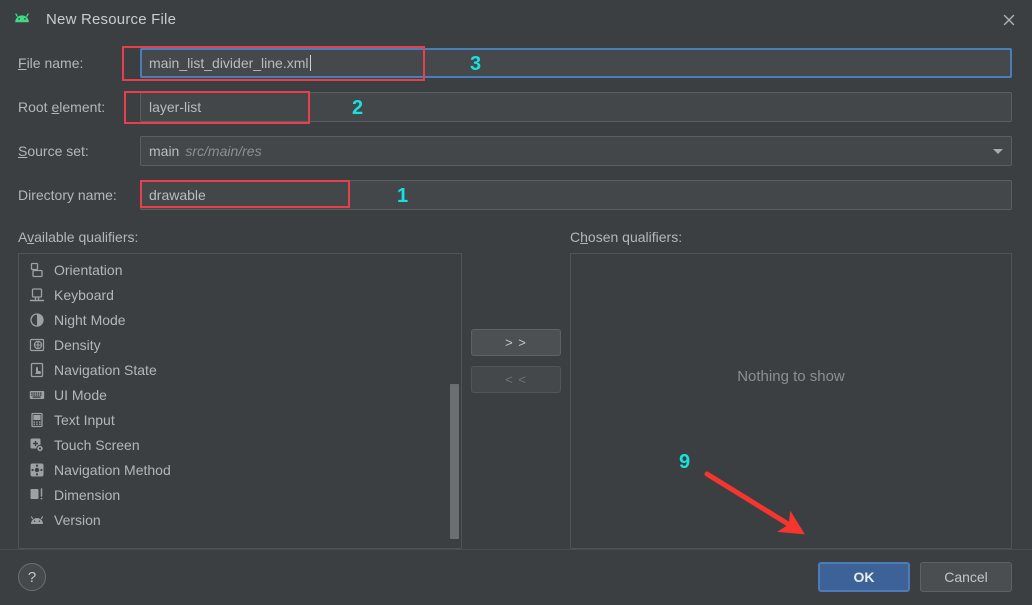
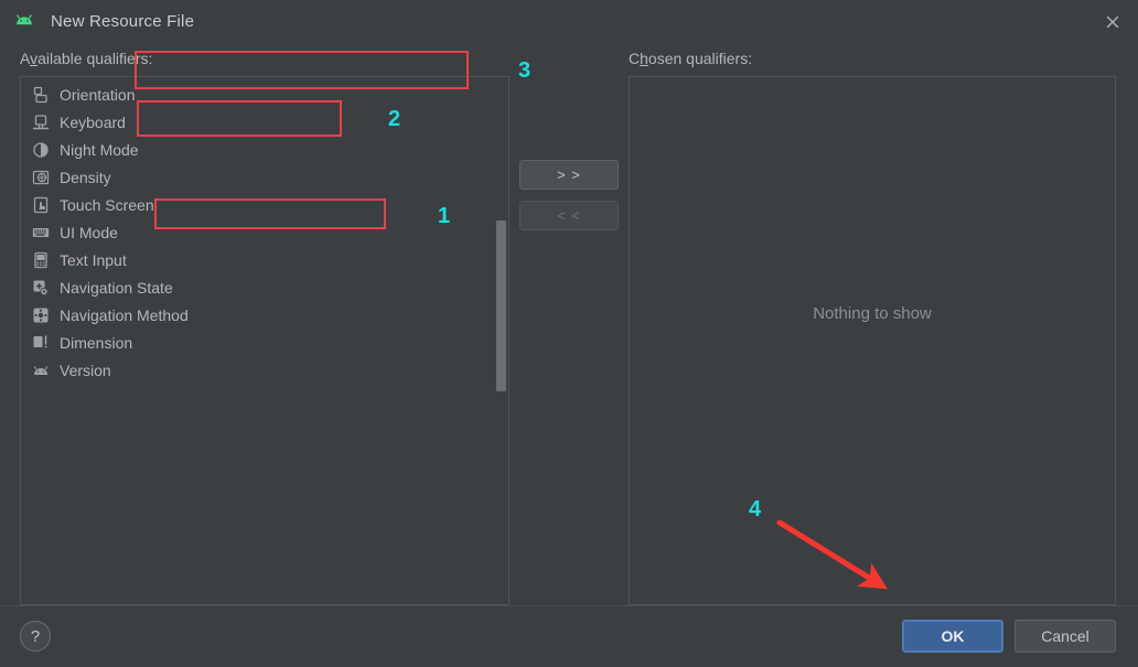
  New Resource File
- File name:
- main_list_divider_line.xml
- Root element:
- layer-list
- Source set:
- main
- src/main/res
- Directory name:
- drawable
  Available qualifiers:
  Orientation
  Keyboard
  Night Mode
  Density
- Navigation State
+ Touch Screen
  UI Mode
  Text Input
- Touch Screen
+ Navigation State
  Navigation Method
  Dimension
  Version
  > >
  < <
  Chosen qualifiers:
  Nothing to show
  ?
  OK
  Cancel
  3
  2
  1
- 9
+ 4
